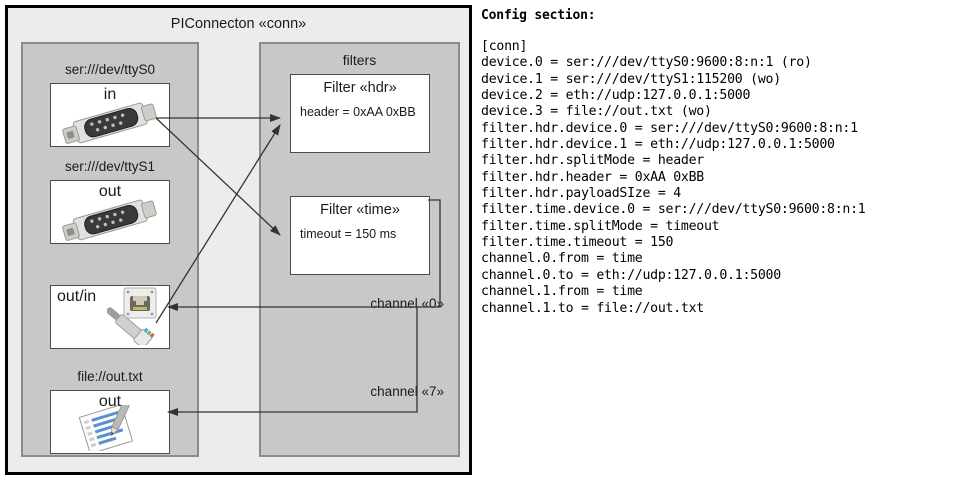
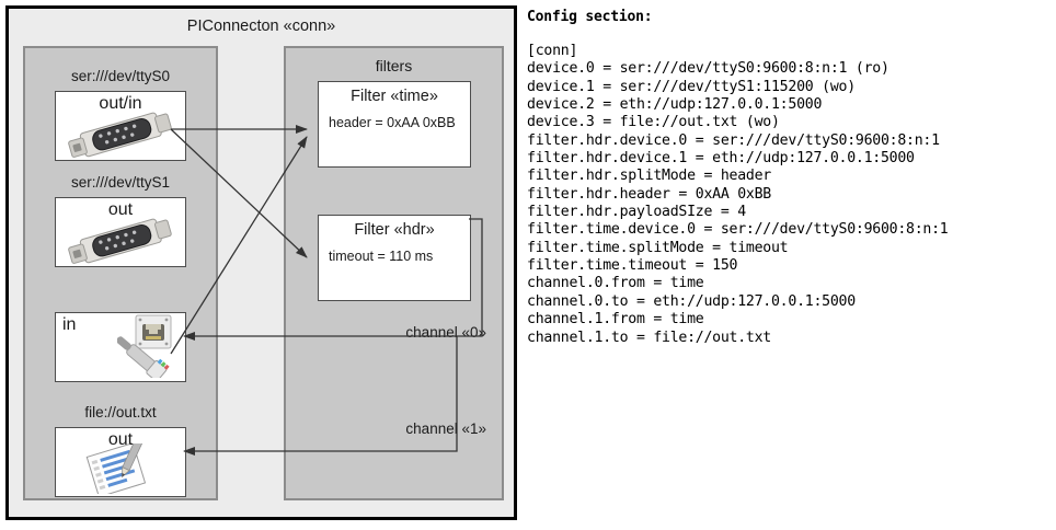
  PIConnecton «conn»
  ser:///dev/ttyS0
- in
+ out/in
  ser:///dev/ttyS1
  out
- out/in
+ in
  file://out.txt
  out
  filters
- Filter «hdr»
+ Filter «time»
  header = 0xAA 0xBB
- Filter «time»
+ Filter «hdr»
- timeout = 150 ms
+ timeout = 110 ms
  channel «0
- channel «7»
+ channel «1»
  Config section:
  [conn]
  device.0 = ser:///dev/ttyS0:9600:8:n:1 (ro)
  device.1 = ser:///dev/ttyS1:115200 (wo)
  device.2 = eth://udp:127.0.0.1:5000
  device.3 = file://out.txt (wo)
  filter.hdr.device.0 = ser:///dev/ttyS0:9600:8:n:1
  filter.hdr.device.1 = eth://udp:127.0.0.1:5000
  filter.hdr.splitMode = header
  filter.hdr.header = 0xAA 0xBB
  filter.hdr.payloadSIze = 4
  filter.time.device.0 = ser:///dev/ttyS0:9600:8:n:1
  filter.time.splitMode = timeout
  filter.time.timeout = 150
  channel.0.from = time
  channel.0.to = eth://udp:127.0.0.1:5000
  channel.1.from = time
  channel.1.to = file://out.txt
